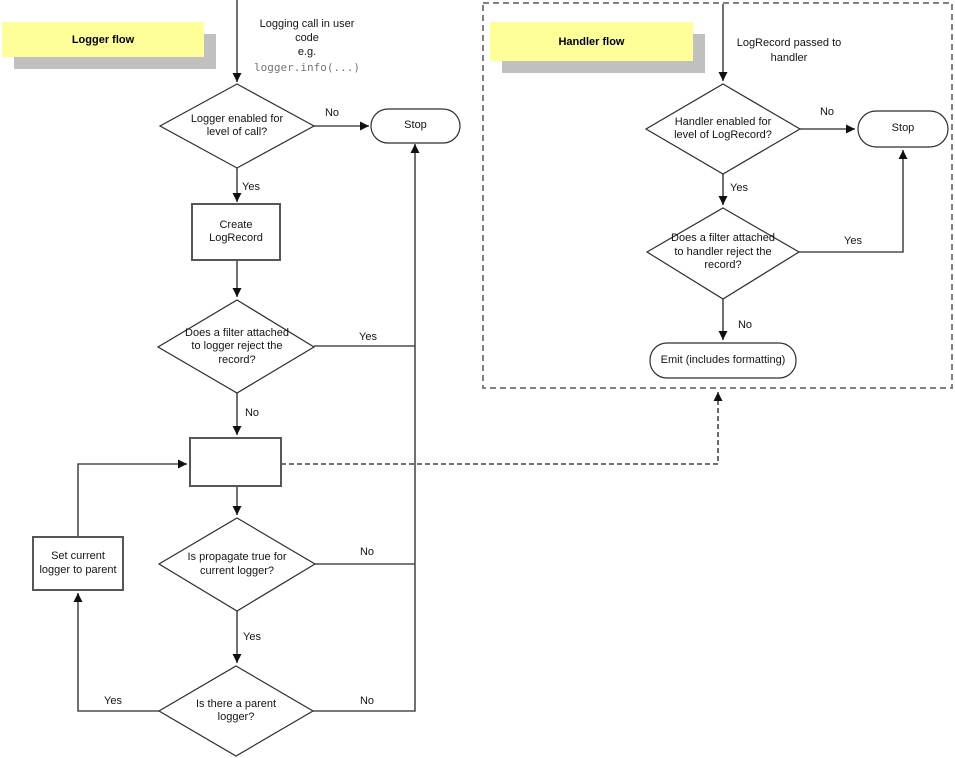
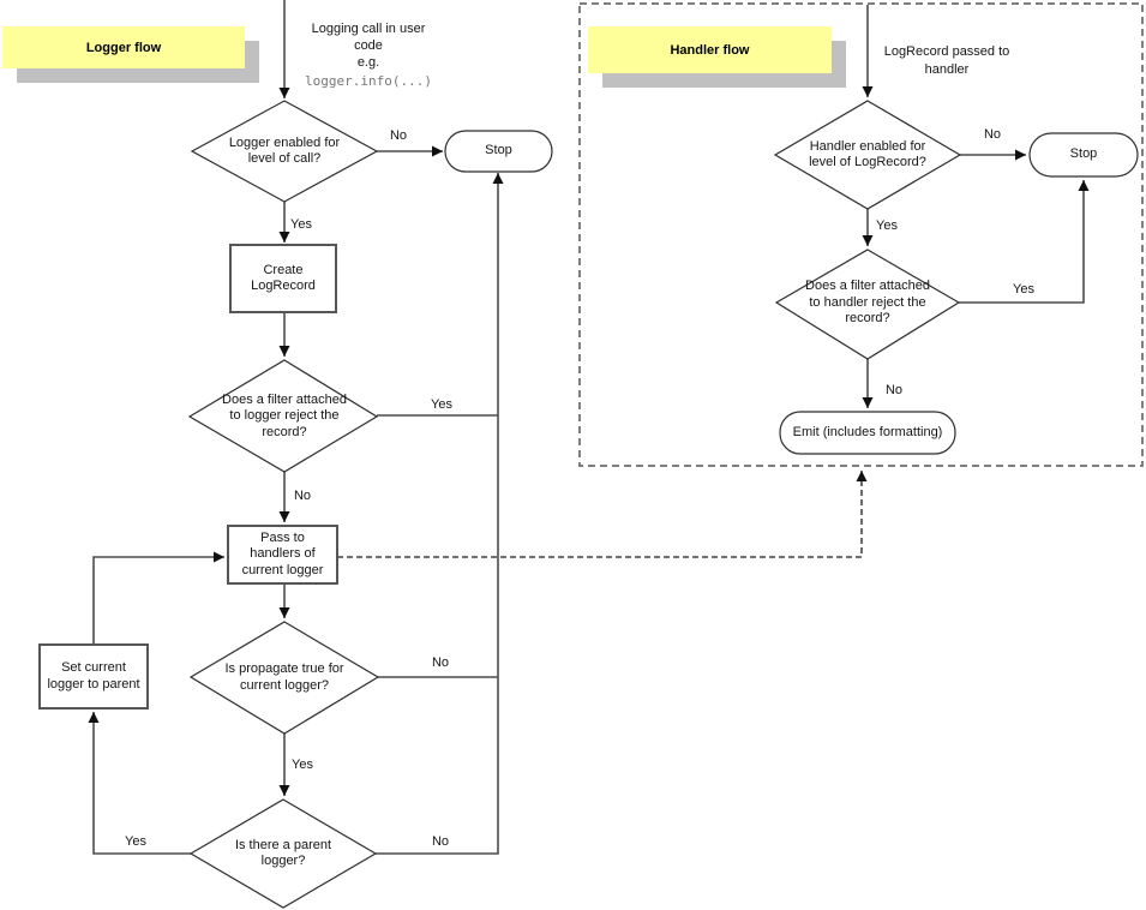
  Logger flow
  Handler flow
  Logging call in user
  code
  e.g.
  logger.info(...)
  Logger enabled for
  level of call?
  Stop
  Create
  LogRecord
  Does a filter attached
  to logger reject the
  record?
+ Pass to
+ handlers of
+ current logger
  Is propagate true for
  current logger?
  Is there a parent
  logger?
  Set current
  logger to parent
  No
  Yes
  Yes
  No
  No
  Yes
  Yes
  No
  LogRecord passed to
  handler
  Handler enabled for
  level of LogRecord?
  Stop
  Does a filter attached
  to handler reject the
  record?
  Emit (includes formatting)
  No
  Yes
  Yes
  No
